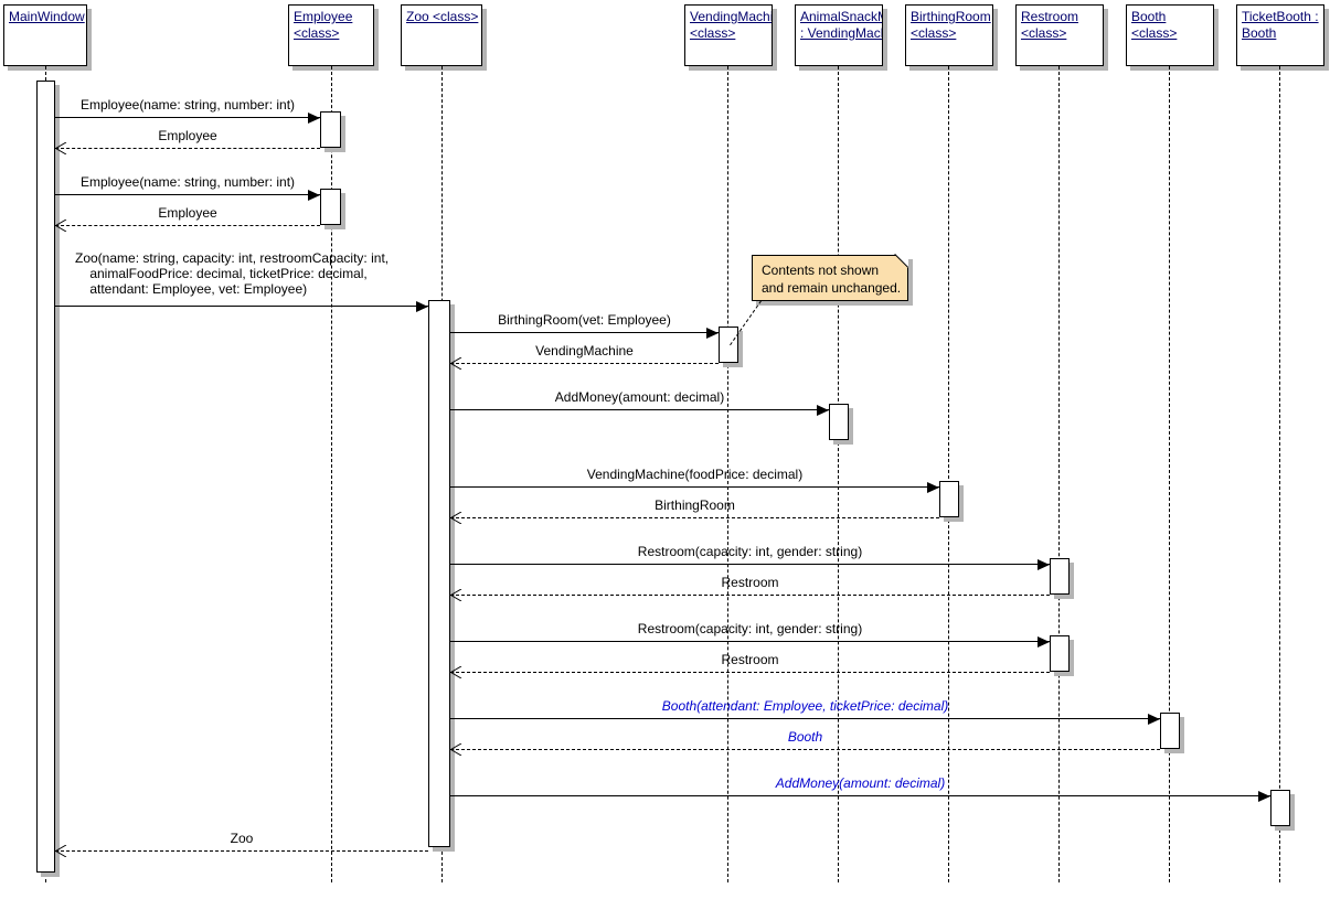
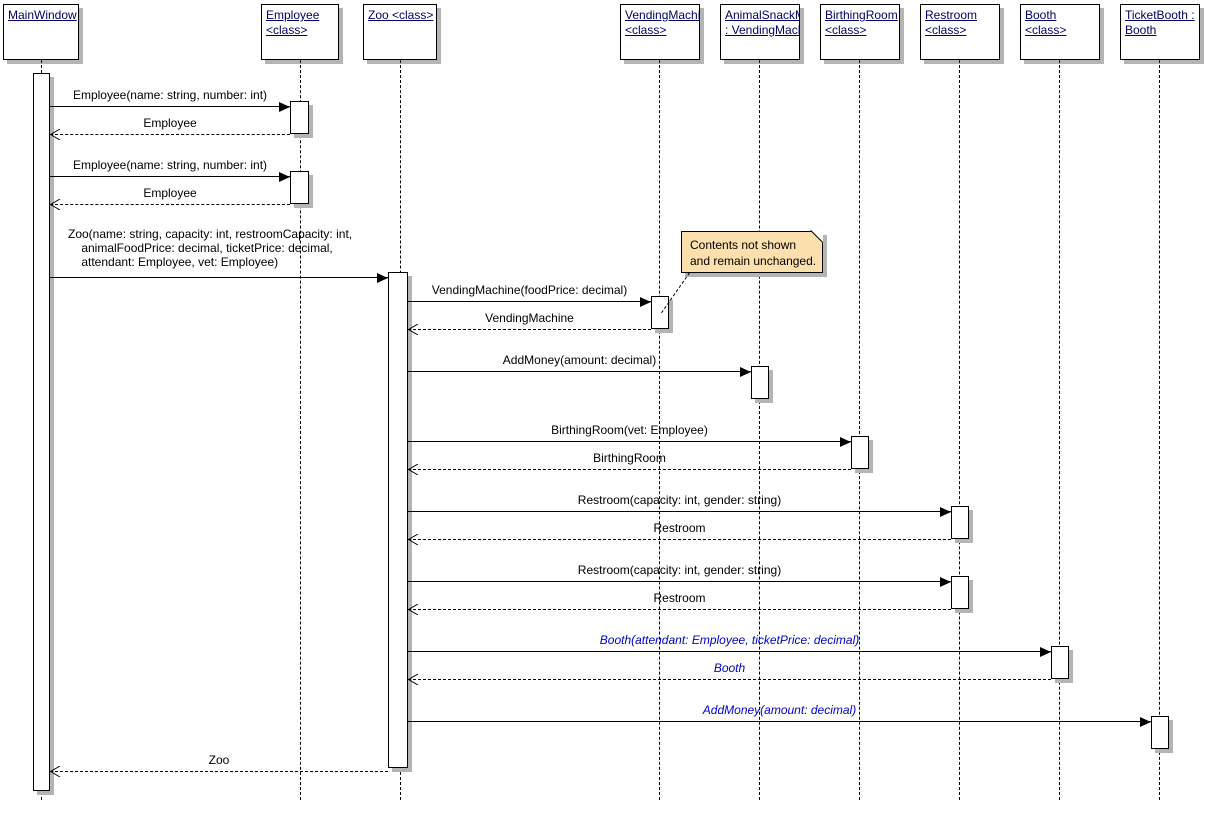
  Employee(name: string, number: int)
  Employee
  Employee(name: string, number: int)
  Employee
  Zoo(name: string, capacity: int, restroomCapacity: int,
  animalFoodPrice: decimal, ticketPrice: decimal,
  attendant: Employee, vet: Employee)
- BirthingRoom(vet: Employee)
+ VendingMachine(foodPrice: decimal)
  VendingMachine
  AddMoney(amount: decimal)
- VendingMachine(foodPrice: decimal)
+ BirthingRoom(vet: Employee)
  BirthingRoom
  Restroom(capacity: int, gender: string)
  Restroom
  Restroom(capacity: int, gender: string)
  Restroom
  Booth(attendant: Employee, ticketPrice: decimal)
  Booth
  AddMoney(amount: decimal)
  Zoo
  MainWindow
  Employee
  <class>
  Zoo <class>
  VendingMach
  <class>
  AnimalSnack
  : VendingMac
  BirthingRoom
  <class>
  Restroom
  <class>
  Booth
  <class>
  TicketBooth :
  Booth
  Contents not shown
  and remain unchanged.
